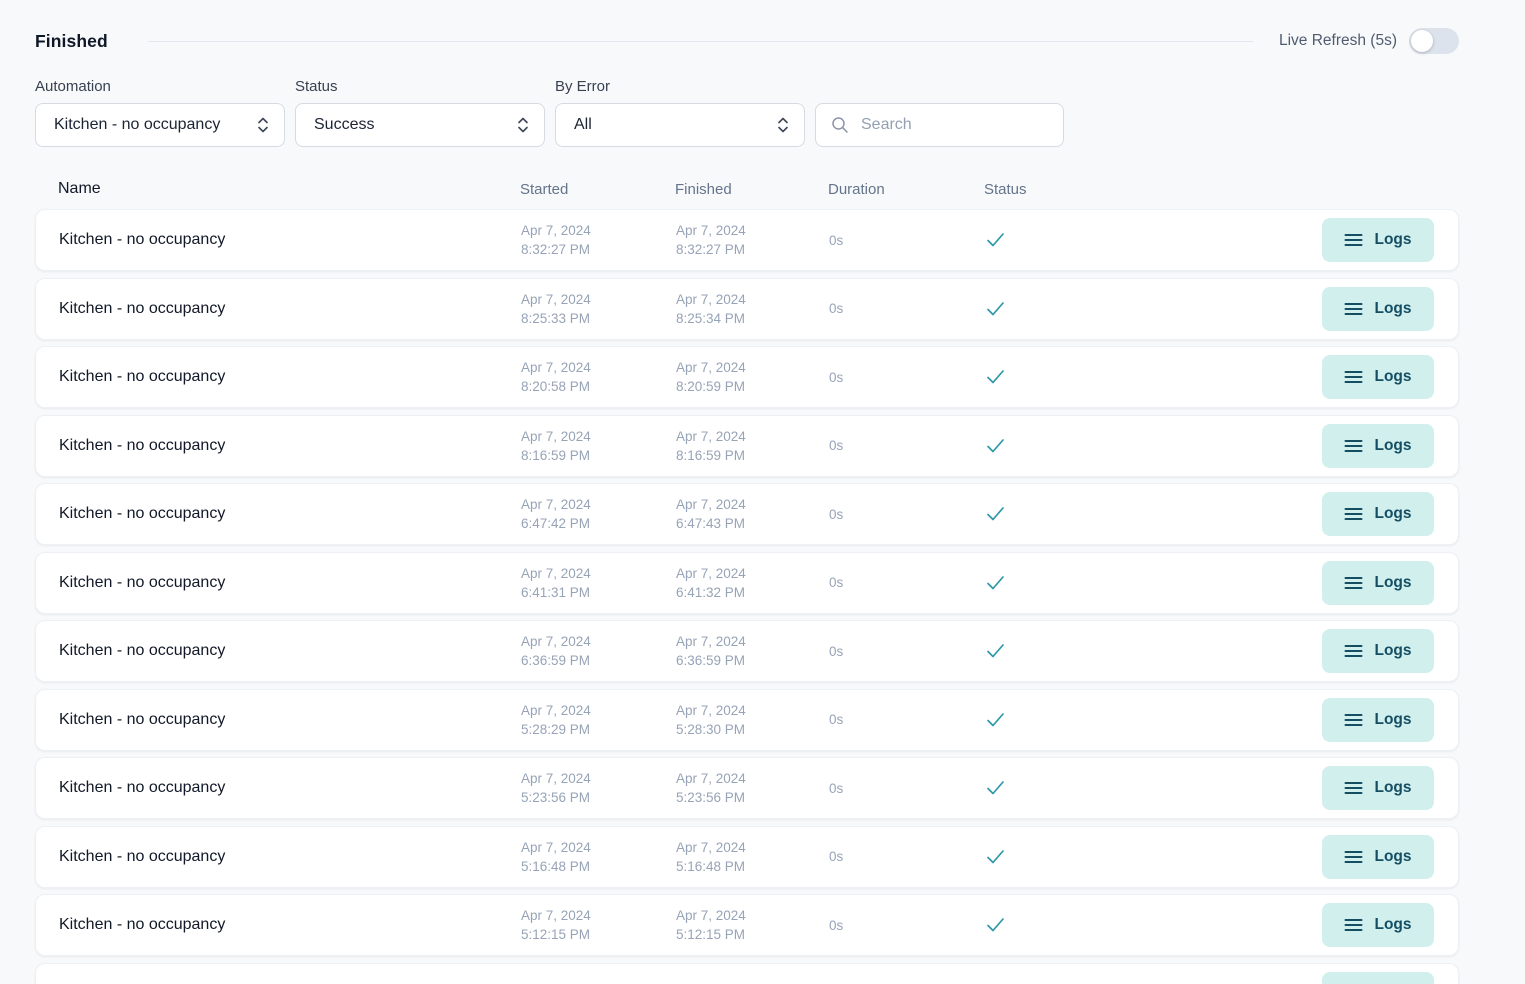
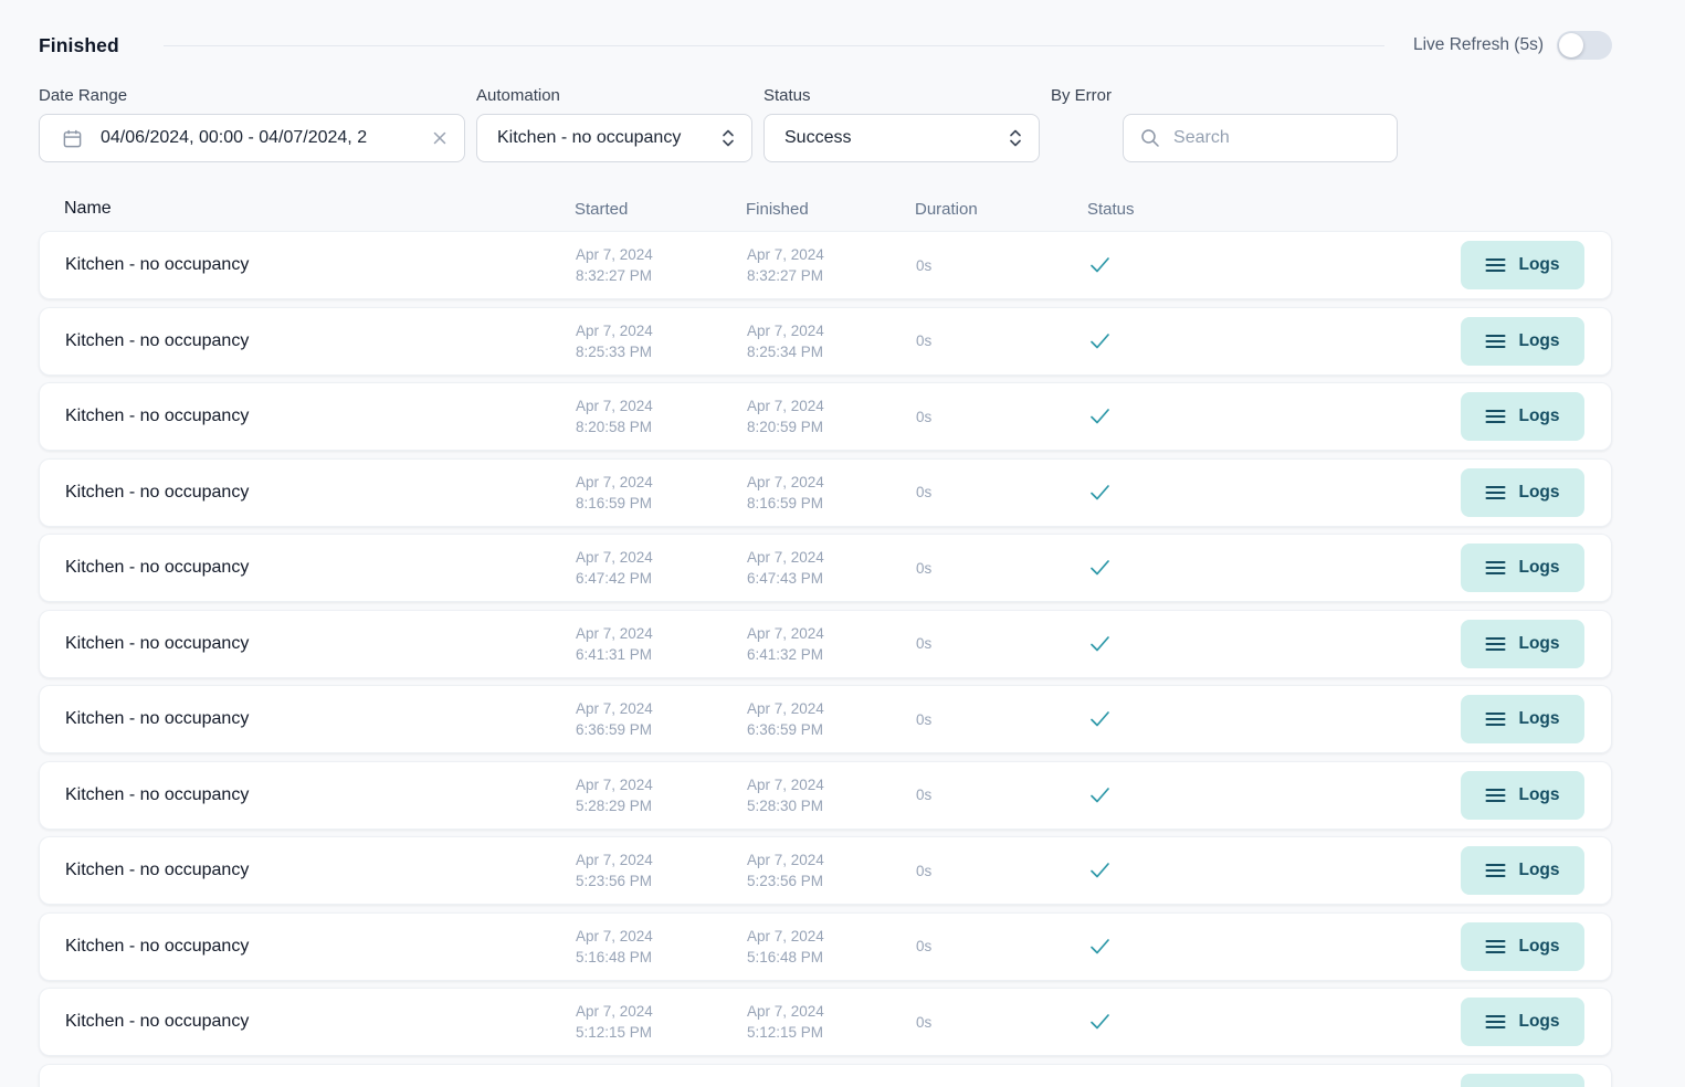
  Finished
  Live Refresh (5s)
+ Date Range
+ 04/06/2024, 00:00 - 04/07/2024, 2
  Automation
  Kitchen - no occupancy
  Status
  Success
  By Error
- All
  Search
  Name
  Started
  Finished
  Duration
  Status
  Kitchen - no occupancy
  Apr 7, 2024
  8:32:27 PM
  Apr 7, 2024
  8:32:27 PM
  0s
  Logs
  Kitchen - no occupancy
  Apr 7, 2024
  8:25:33 PM
  Apr 7, 2024
  8:25:34 PM
  0s
  Logs
  Kitchen - no occupancy
  Apr 7, 2024
  8:20:58 PM
  Apr 7, 2024
  8:20:59 PM
  0s
  Logs
  Kitchen - no occupancy
  Apr 7, 2024
  8:16:59 PM
  Apr 7, 2024
  8:16:59 PM
  0s
  Logs
  Kitchen - no occupancy
  Apr 7, 2024
  6:47:42 PM
  Apr 7, 2024
  6:47:43 PM
  0s
  Logs
  Kitchen - no occupancy
  Apr 7, 2024
  6:41:31 PM
  Apr 7, 2024
  6:41:32 PM
  0s
  Logs
  Kitchen - no occupancy
  Apr 7, 2024
  6:36:59 PM
  Apr 7, 2024
  6:36:59 PM
  0s
  Logs
  Kitchen - no occupancy
  Apr 7, 2024
  5:28:29 PM
  Apr 7, 2024
  5:28:30 PM
  0s
  Logs
  Kitchen - no occupancy
  Apr 7, 2024
  5:23:56 PM
  Apr 7, 2024
  5:23:56 PM
  0s
  Logs
  Kitchen - no occupancy
  Apr 7, 2024
  5:16:48 PM
  Apr 7, 2024
  5:16:48 PM
  0s
  Logs
  Kitchen - no occupancy
  Apr 7, 2024
  5:12:15 PM
  Apr 7, 2024
  5:12:15 PM
  0s
  Logs
